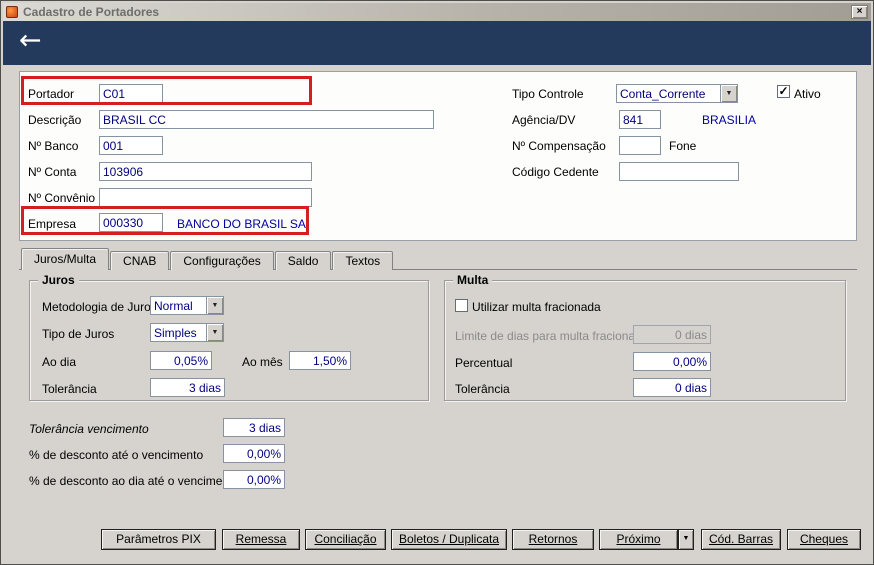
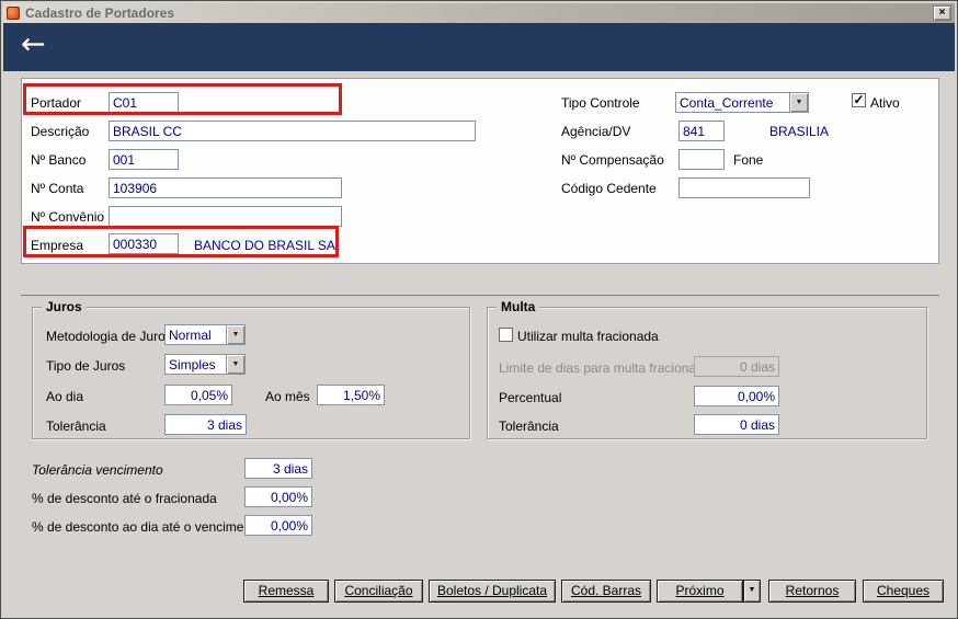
  Cadastro de Portadores
  ×
  ←
  Portador
  C01
  Descrição
  BRASIL CC
  Nº Banco
  001
  Nº Conta
  103906
  Nº Convênio
  Empresa
  000330
  BANCO DO BRASIL SA
  Tipo Controle
  Conta_Corrente
  Ativo
  Agência/DV
  841
  BRASILIA
  Nº Compensação
  Fone
  Código Cedente
- Juros/Multa
- CNAB
- Configurações
- Saldo
- Textos
  Juros
  Metodologia de Juro
  Normal
  Tipo de Juros
  Simples
  Ao dia
  0,05%
  Ao mês
  1,50%
  Tolerância
  3 dias
  Multa
  Utilizar multa fracionada
  Limite de dias para multa fraciona
  0 dias
  Percentual
  0,00%
  Tolerância
  0 dias
  Tolerância vencimento
  3 dias
- % de desconto até o vencimento
+ % de desconto até o fracionada
  0,00%
  % de desconto ao dia até o vencime
  0,00%
- Parâmetros PIX
  Remessa
  Conciliação
  Boletos / Duplicata
- Retornos
+ Cód. Barras
  Próximo
- Cód. Barras
+ Retornos
  Cheques
